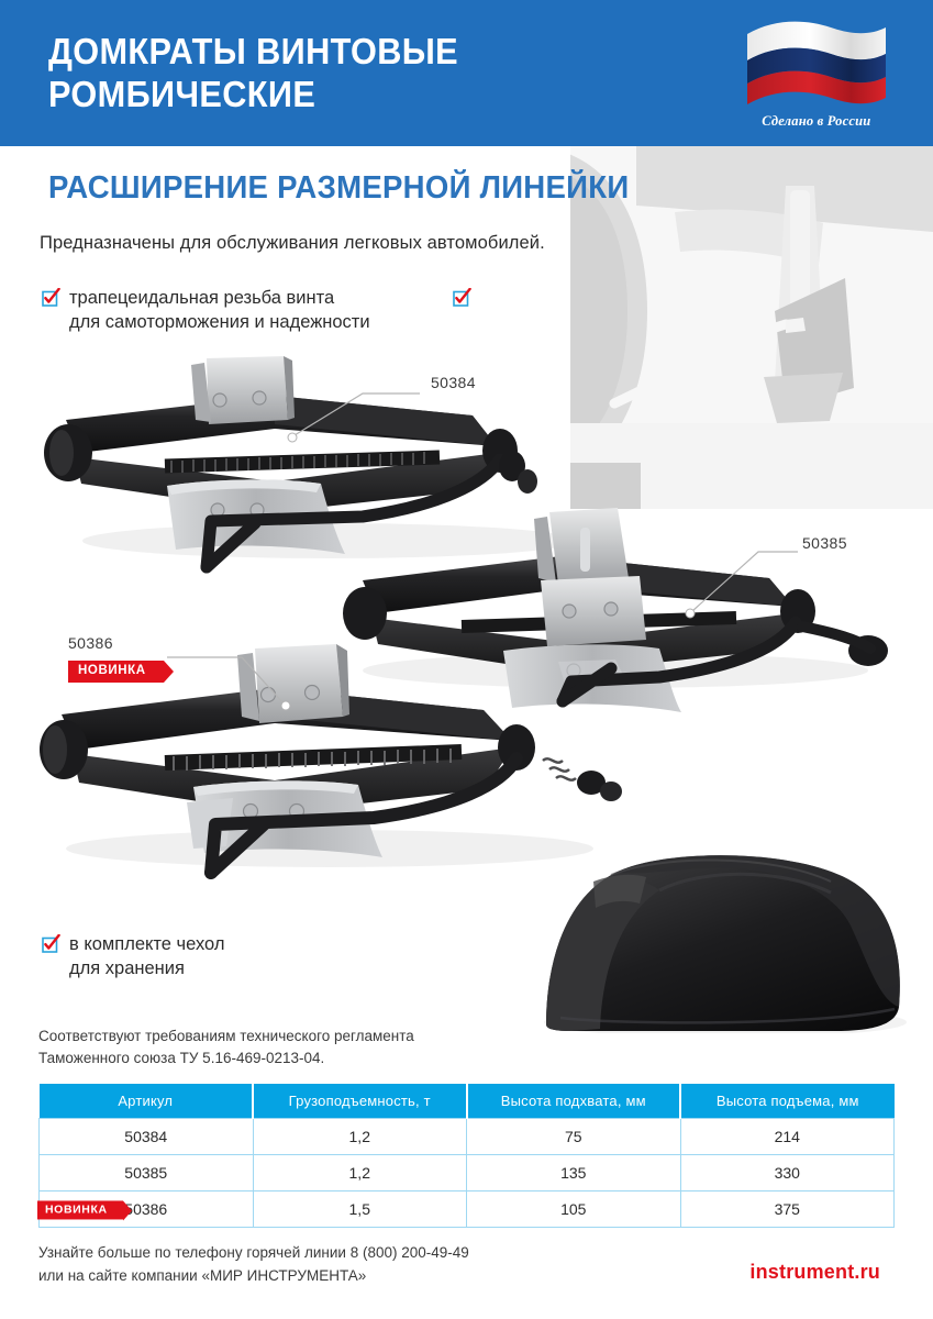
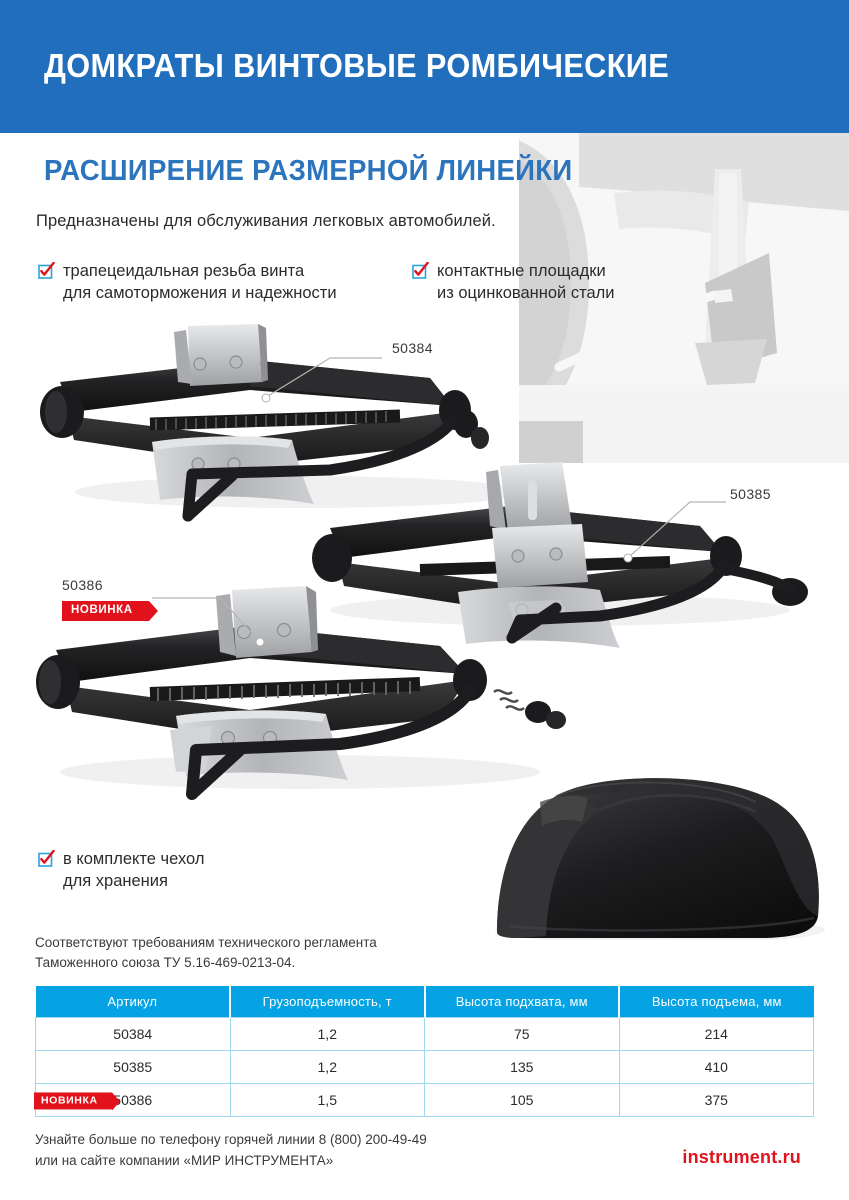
  ДОМКРАТЫ ВИНТОВЫЕ РОМБИЧЕСКИЕ
- Сделано в России
  РАСШИРЕНИЕ РАЗМЕРНОЙ ЛИНЕЙКИ
  Предназначены для обслуживания легковых автомобилей.
  трапецеидальная резьба винта
  для самоторможения и надежности
+ контактные площадки
+ из оцинкованной стали
  в комплекте чехол
  для хранения
  50384
  50385
  50386
  НОВИНКА
  Соответствуют требованиям технического регламента
  Таможенного союза ТУ 5.16-469-0213-04.
  Артикул	Грузоподъемность, т	Высота подхвата, мм	Высота подъема, мм
  50384	1,2	75	214
- 50385	1,2	135	330
+ 50385	1,2	135	410
  НОВИНКА 0386	1,5	105	375
  Узнайте больше по телефону горячей линии 8 (800) 200-49-49
  или на сайте компании «МИР ИНСТРУМЕНТА»
  instrument.ru
